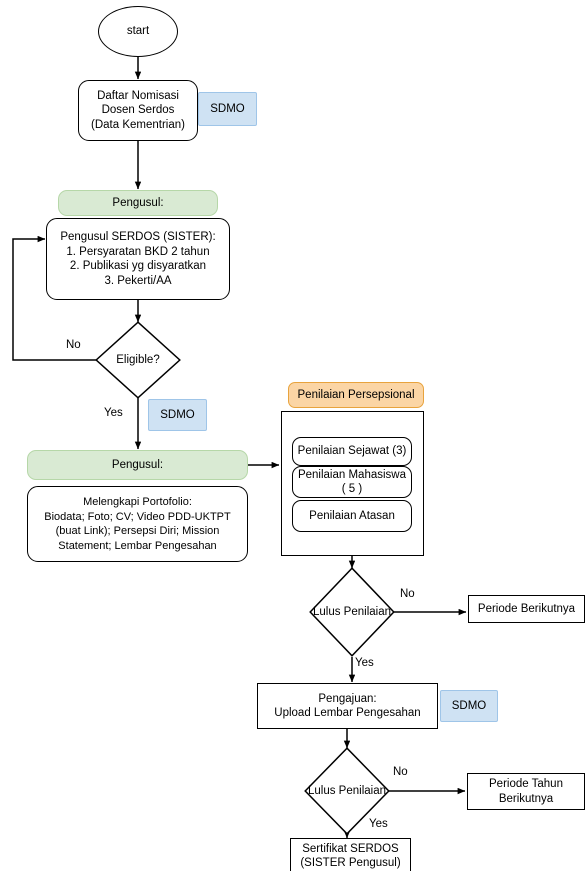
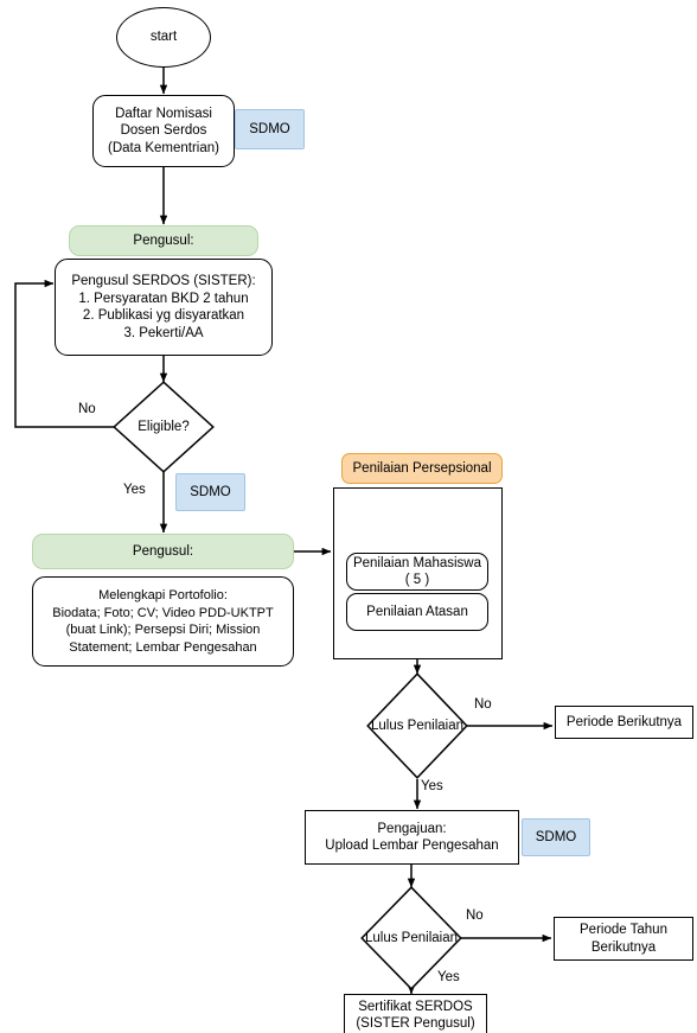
  start
  Daftar Nomisasi
  Dosen Serdos
  (Data Kementrian)
  SDMO
  Pengusul:
  Pengusul SERDOS (SISTER):
  1. Persyaratan BKD 2 tahun
  2. Publikasi yg disyaratkan
  3. Pekerti/AA
  Eligible?
  No
  Yes
  SDMO
  Pengusul:
  Melengkapi Portofolio:
  Biodata; Foto; CV; Video PDD-UKTPT
  (buat Link); Persepsi Diri; Mission
  Statement; Lembar Pengesahan
  Penilaian Persepsional
- Penilaian Sejawat (3)
  Penilaian Mahasiswa
  ( 5 )
  Penilaian Atasan
  Lulus Penilaian
  No
  Yes
  Periode Berikutnya
  Pengajuan:
  Upload Lembar Pengesahan
  SDMO
  Lulus Penilaian
  No
  Yes
  Periode Tahun
  Berikutnya
  Sertifikat SERDOS
  (SISTER Pengusul)
